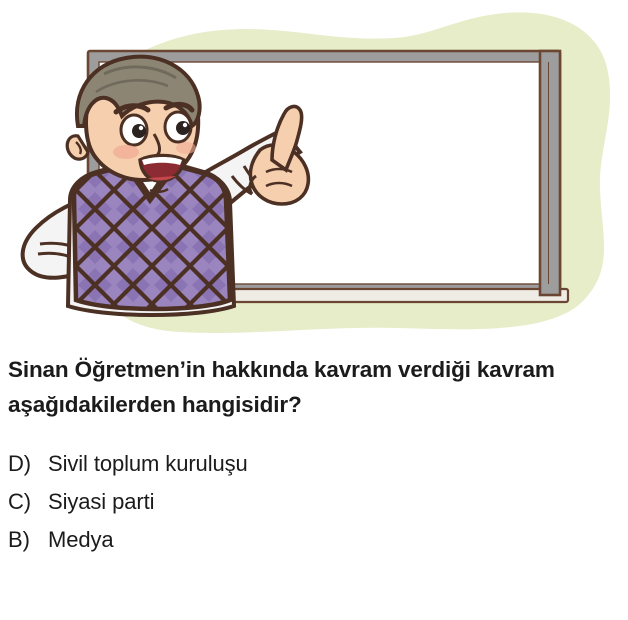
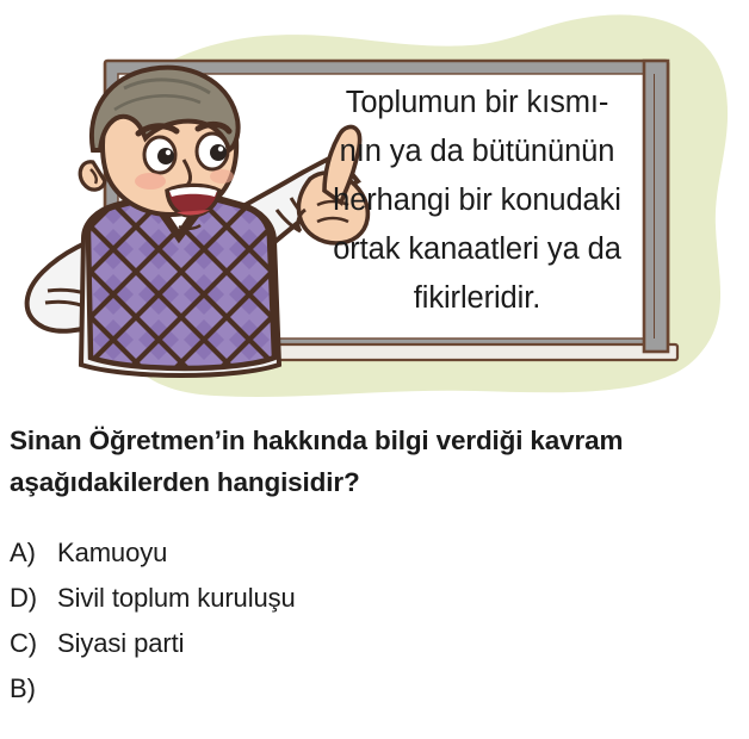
+ Toplumun bir kısmı-
+ nın ya da bütününün
+ herhangi bir konudaki
+ ortak kanaatleri ya da
+ fikirleridir.
- Sinan Öğretmen’in hakkında kavram verdiği kavram aşağıdakilerden hangisidir?
+ Sinan Öğretmen’in hakkında bilgi verdiği kavram aşağıdakilerden hangisidir?
+ A)
+ Kamuoyu
  D)
  Sivil toplum kuruluşu
  C)
  Siyasi parti
  B)
- Medya
